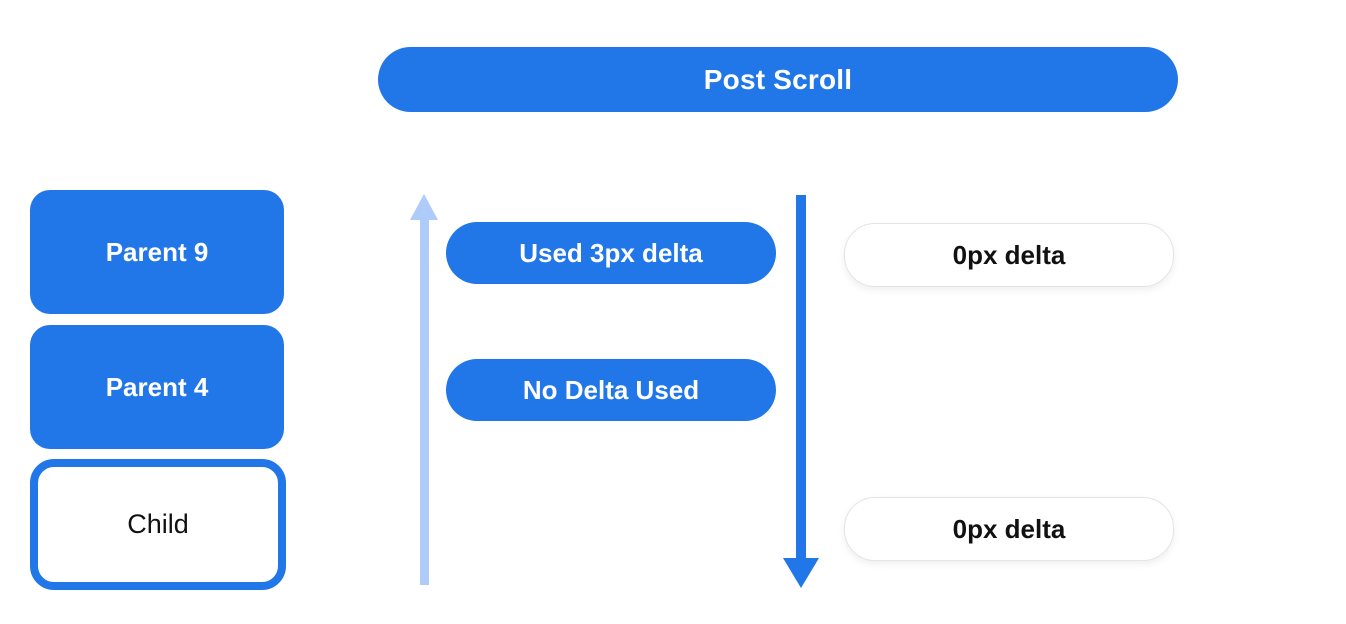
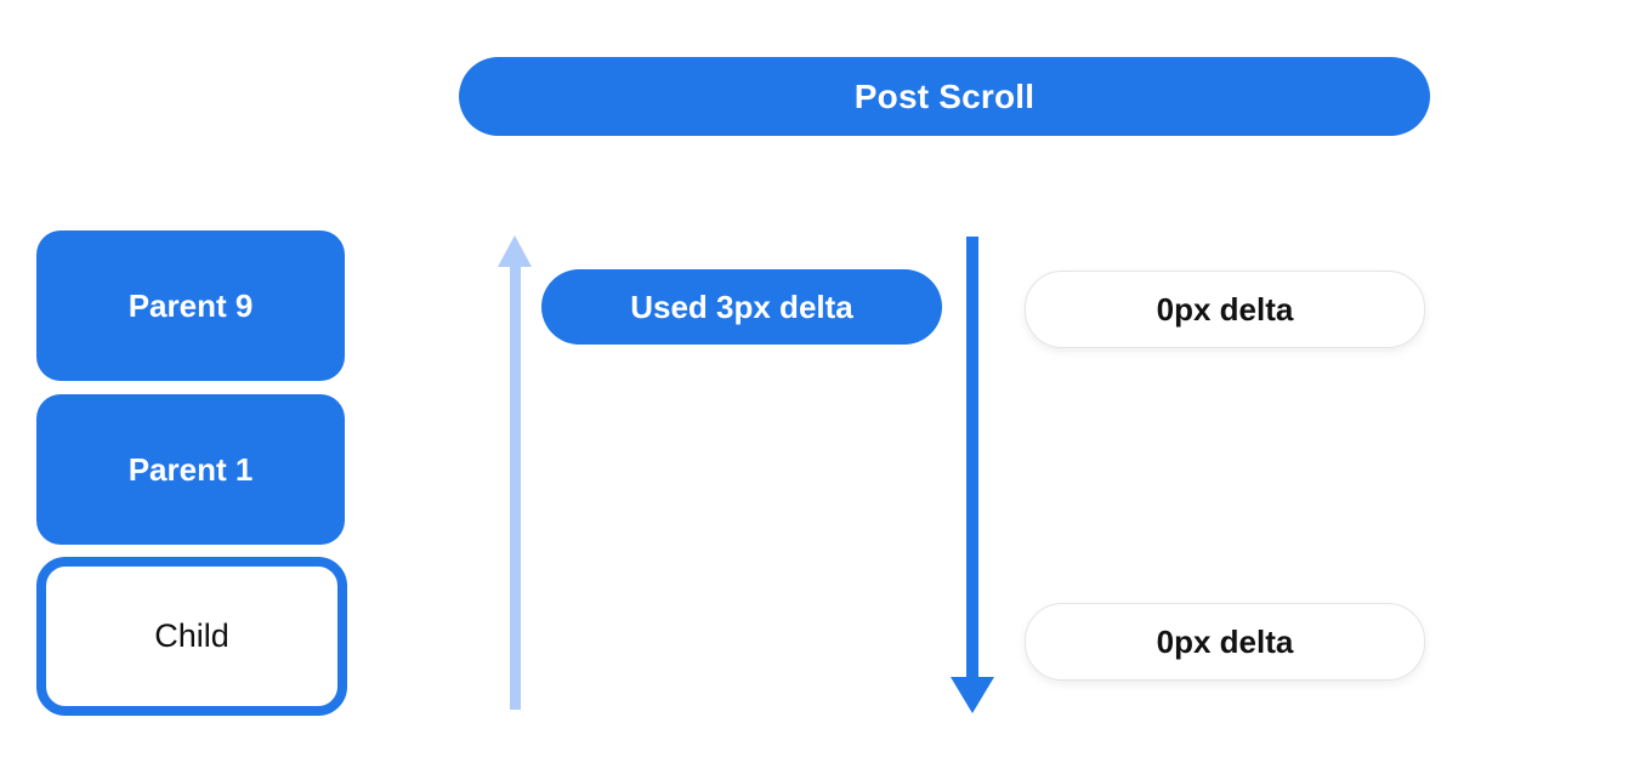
  Post Scroll
  Parent 9
- Parent 4
+ Parent 1
  Child
  Used 3px delta
- No Delta Used
  0px delta
  0px delta
